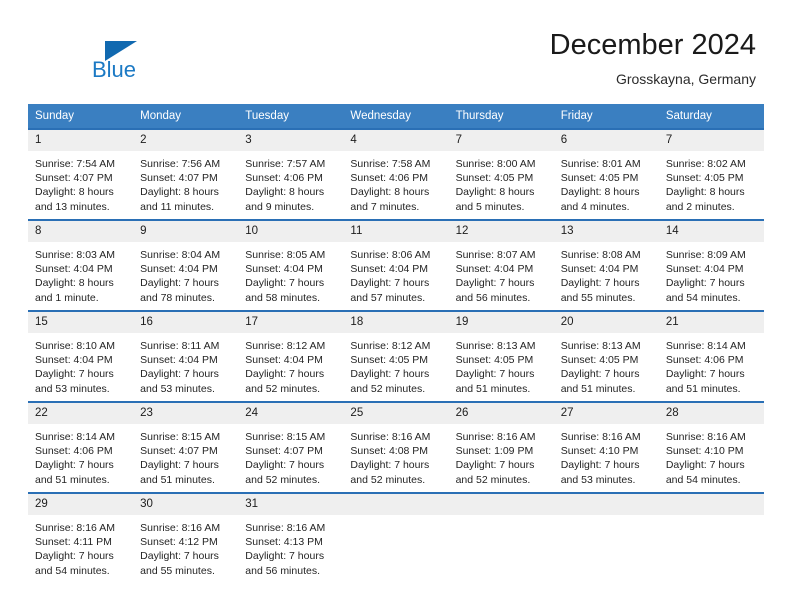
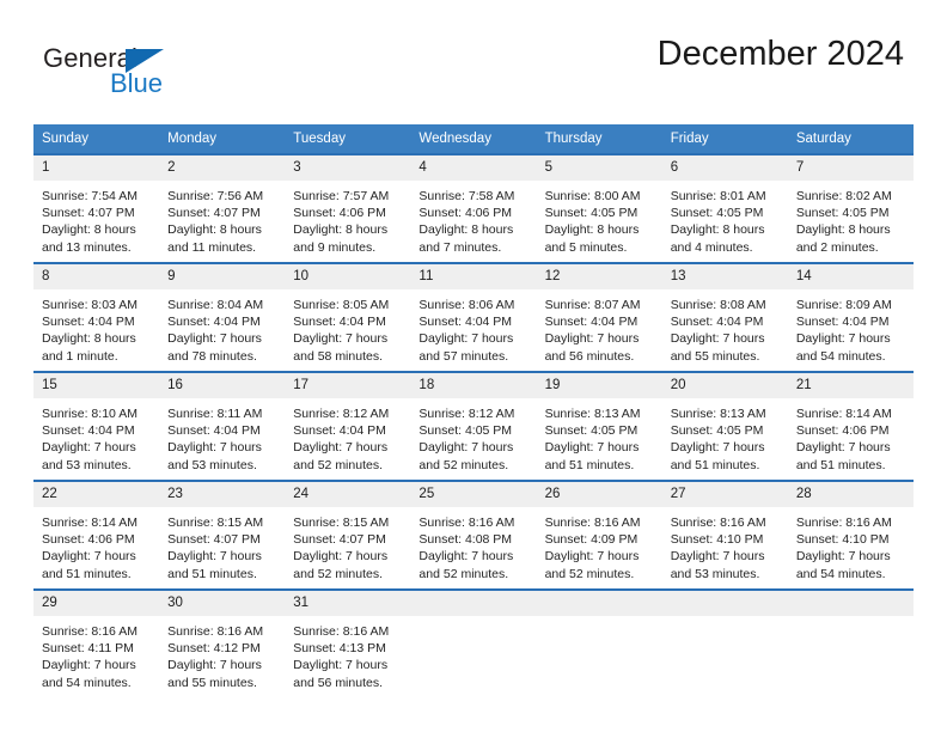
+ General
  Blue
  December 2024
- Grosskayna, Germany
  Sunday	Monday	Tuesday	Wednesday	Thursday	Friday	Saturday
- 1 Sunrise: 7:54 AM Sunset: 4:07 PM Daylight: 8 hours and 13 minutes.	2 Sunrise: 7:56 AM Sunset: 4:07 PM Daylight: 8 hours and 11 minutes.	3 Sunrise: 7:57 AM Sunset: 4:06 PM Daylight: 8 hours and 9 minutes.	4 Sunrise: 7:58 AM Sunset: 4:06 PM Daylight: 8 hours and 7 minutes.	7 Sunrise: 8:00 AM Sunset: 4:05 PM Daylight: 8 hours and 5 minutes.	6 Sunrise: 8:01 AM Sunset: 4:05 PM Daylight: 8 hours and 4 minutes.	7 Sunrise: 8:02 AM Sunset: 4:05 PM Daylight: 8 hours and 2 minutes.
+ 1 Sunrise: 7:54 AM Sunset: 4:07 PM Daylight: 8 hours and 13 minutes.	2 Sunrise: 7:56 AM Sunset: 4:07 PM Daylight: 8 hours and 11 minutes.	3 Sunrise: 7:57 AM Sunset: 4:06 PM Daylight: 8 hours and 9 minutes.	4 Sunrise: 7:58 AM Sunset: 4:06 PM Daylight: 8 hours and 7 minutes.	5 Sunrise: 8:00 AM Sunset: 4:05 PM Daylight: 8 hours and 5 minutes.	6 Sunrise: 8:01 AM Sunset: 4:05 PM Daylight: 8 hours and 4 minutes.	7 Sunrise: 8:02 AM Sunset: 4:05 PM Daylight: 8 hours and 2 minutes.
  8 Sunrise: 8:03 AM Sunset: 4:04 PM Daylight: 8 hours and 1 minute.	9 Sunrise: 8:04 AM Sunset: 4:04 PM Daylight: 7 hours and 78 minutes.	10 Sunrise: 8:05 AM Sunset: 4:04 PM Daylight: 7 hours and 58 minutes.	11 Sunrise: 8:06 AM Sunset: 4:04 PM Daylight: 7 hours and 57 minutes.	12 Sunrise: 8:07 AM Sunset: 4:04 PM Daylight: 7 hours and 56 minutes.	13 Sunrise: 8:08 AM Sunset: 4:04 PM Daylight: 7 hours and 55 minutes.	14 Sunrise: 8:09 AM Sunset: 4:04 PM Daylight: 7 hours and 54 minutes.
  15 Sunrise: 8:10 AM Sunset: 4:04 PM Daylight: 7 hours and 53 minutes.	16 Sunrise: 8:11 AM Sunset: 4:04 PM Daylight: 7 hours and 53 minutes.	17 Sunrise: 8:12 AM Sunset: 4:04 PM Daylight: 7 hours and 52 minutes.	18 Sunrise: 8:12 AM Sunset: 4:05 PM Daylight: 7 hours and 52 minutes.	19 Sunrise: 8:13 AM Sunset: 4:05 PM Daylight: 7 hours and 51 minutes.	20 Sunrise: 8:13 AM Sunset: 4:05 PM Daylight: 7 hours and 51 minutes.	21 Sunrise: 8:14 AM Sunset: 4:06 PM Daylight: 7 hours and 51 minutes.
- 22 Sunrise: 8:14 AM Sunset: 4:06 PM Daylight: 7 hours and 51 minutes.	23 Sunrise: 8:15 AM Sunset: 4:07 PM Daylight: 7 hours and 51 minutes.	24 Sunrise: 8:15 AM Sunset: 4:07 PM Daylight: 7 hours and 52 minutes.	25 Sunrise: 8:16 AM Sunset: 4:08 PM Daylight: 7 hours and 52 minutes.	26 Sunrise: 8:16 AM Sunset: 1:09 PM Daylight: 7 hours and 52 minutes.	27 Sunrise: 8:16 AM Sunset: 4:10 PM Daylight: 7 hours and 53 minutes.	28 Sunrise: 8:16 AM Sunset: 4:10 PM Daylight: 7 hours and 54 minutes.
+ 22 Sunrise: 8:14 AM Sunset: 4:06 PM Daylight: 7 hours and 51 minutes.	23 Sunrise: 8:15 AM Sunset: 4:07 PM Daylight: 7 hours and 51 minutes.	24 Sunrise: 8:15 AM Sunset: 4:07 PM Daylight: 7 hours and 52 minutes.	25 Sunrise: 8:16 AM Sunset: 4:08 PM Daylight: 7 hours and 52 minutes.	26 Sunrise: 8:16 AM Sunset: 4:09 PM Daylight: 7 hours and 52 minutes.	27 Sunrise: 8:16 AM Sunset: 4:10 PM Daylight: 7 hours and 53 minutes.	28 Sunrise: 8:16 AM Sunset: 4:10 PM Daylight: 7 hours and 54 minutes.
  29 Sunrise: 8:16 AM Sunset: 4:11 PM Daylight: 7 hours and 54 minutes.	30 Sunrise: 8:16 AM Sunset: 4:12 PM Daylight: 7 hours and 55 minutes.	31 Sunrise: 8:16 AM Sunset: 4:13 PM Daylight: 7 hours and 56 minutes.
